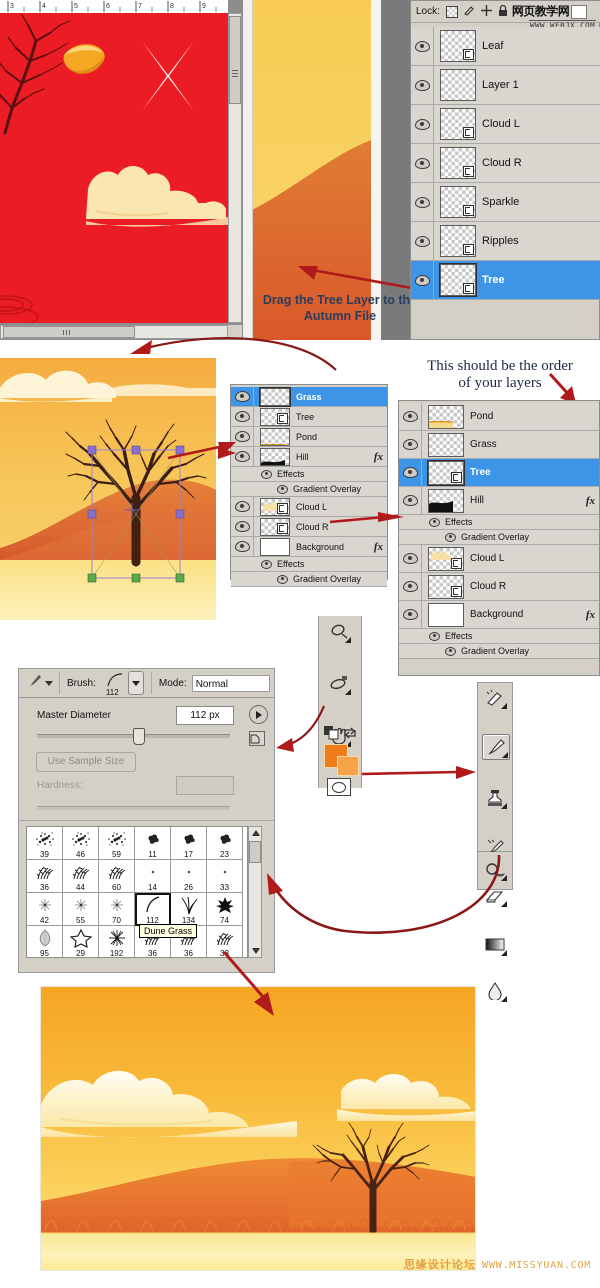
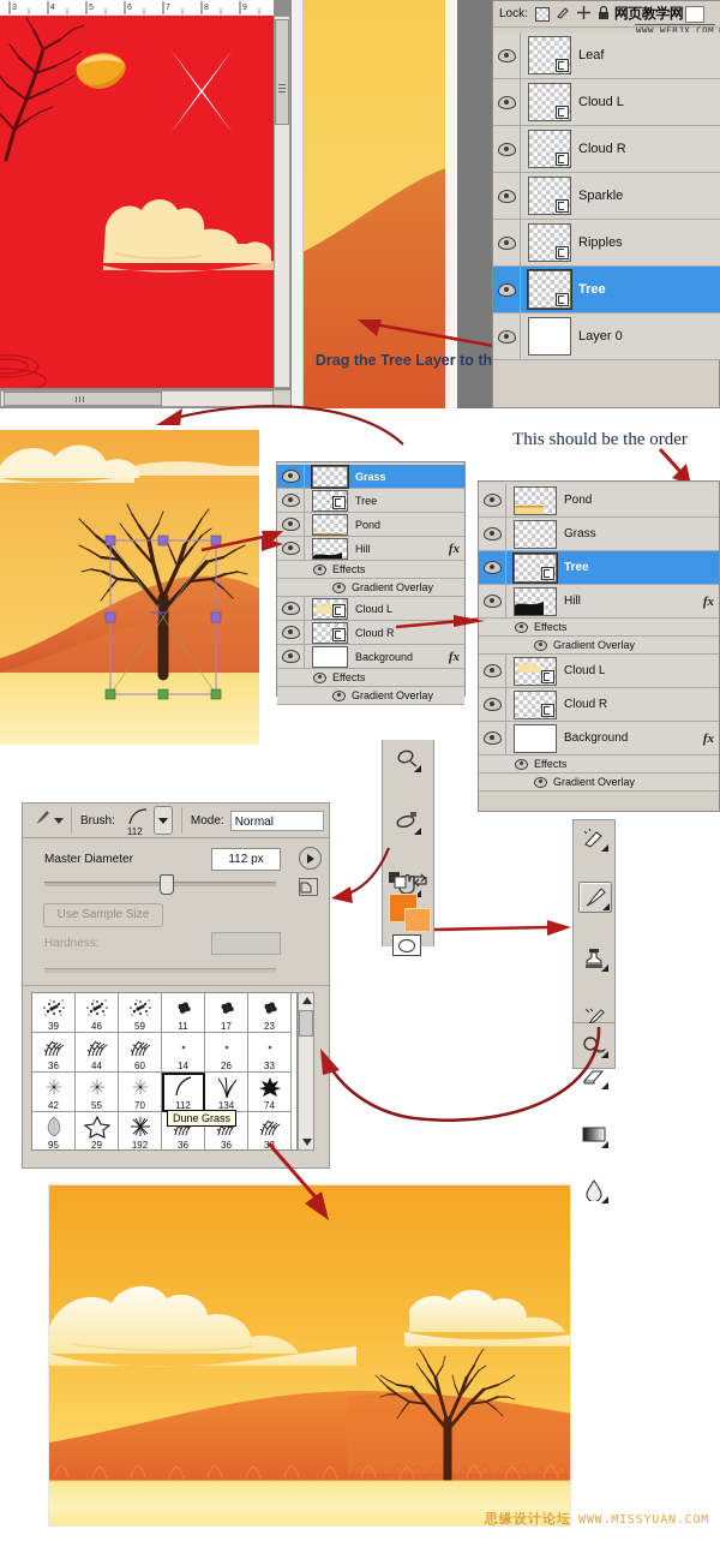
  Drag the Tree Layer to th
- Autumn File
  Lock:
  网页教学网
  WWW.WEBJX.COM
  Leaf
- Layer 1
  Cloud L
  Cloud R
  Sparkle
  Ripples
  Tree
+ Layer 0
  Grass
  Tree
  Pond
  Hill
  fx
  Effects
  Gradient Overlay
  Cloud L
  Cloud R
  Background
  fx
  Effects
  Gradient Overlay
  This should be the order
- of your layers
  Pond
  Grass
  Tree
  Hill
  fx
  Effects
  Gradient Overlay
  Cloud L
  Cloud R
  Background
  fx
  Effects
  Gradient Overlay
  Brush:
  112
  Mode:
  Normal
  Master Diameter
  112 px
  Use Sample Size
  Hardness:
  39
  46
  59
  11
  17
  23
  36
  44
  60
  14
  26
  33
  42
  55
  70
  112
  134
  74
  95
  29
  192
  36
  36
  Dune Grass
  思缘设计论坛
  WWW.MISSYUAN.COM
